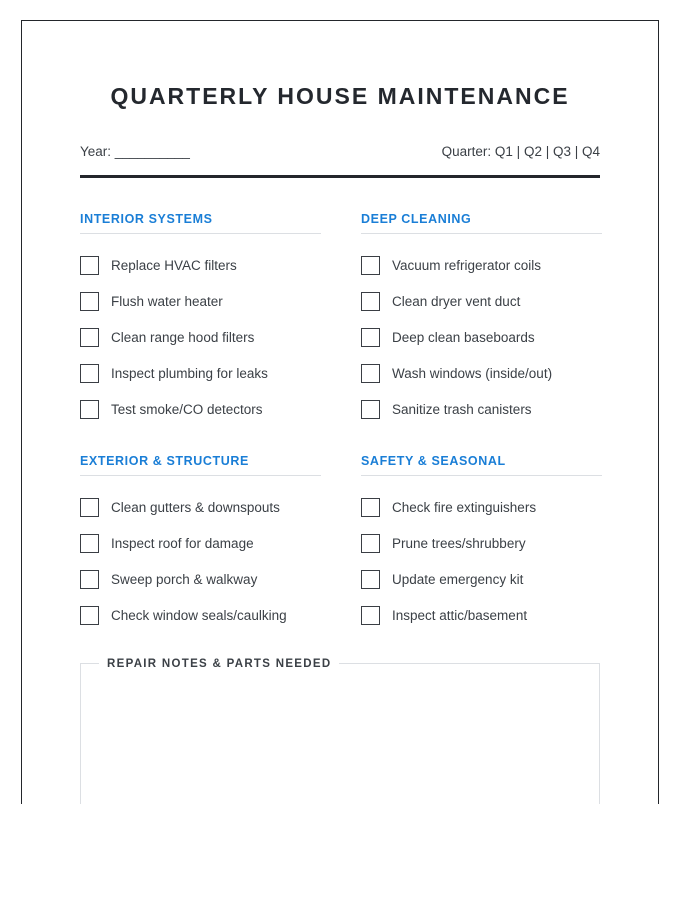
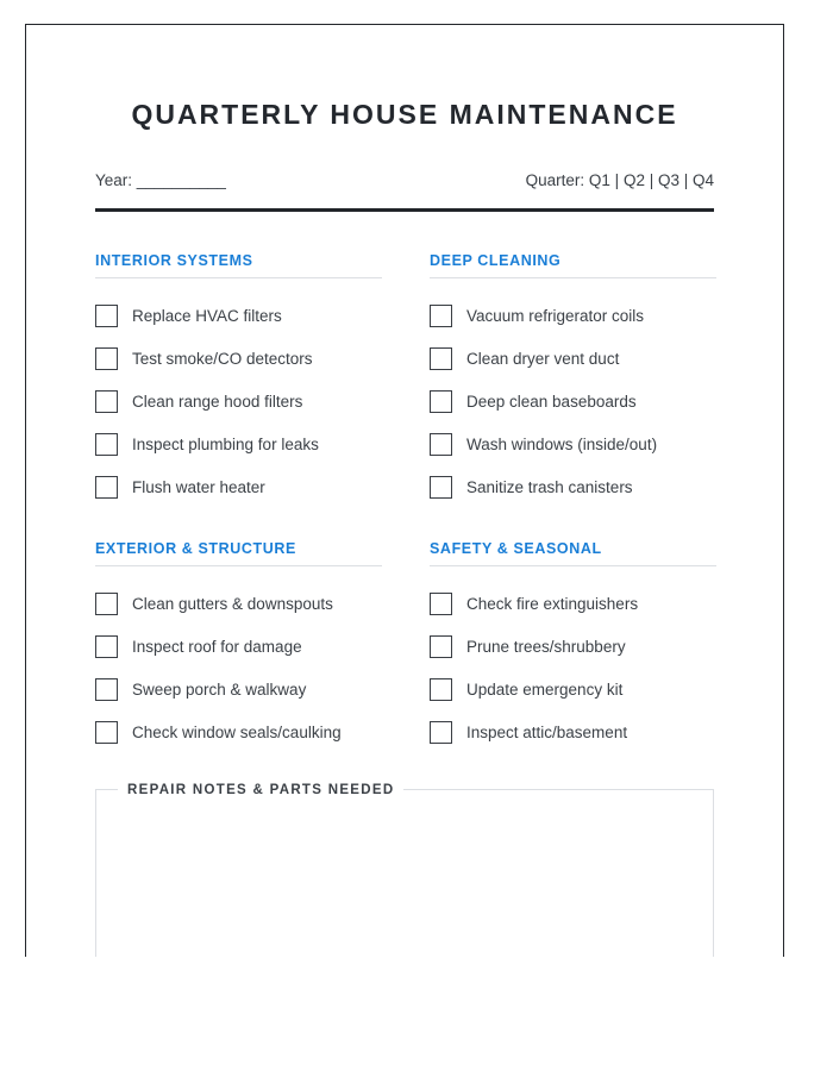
  QUARTERLY HOUSE MAINTENANCE
  Year: __________
  Quarter: Q1 | Q2 | Q3 | Q4
  INTERIOR SYSTEMS
  Replace HVAC filters
- Flush water heater
+ Test smoke/CO detectors
  Clean range hood filters
  Inspect plumbing for leaks
- Test smoke/CO detectors
+ Flush water heater
  EXTERIOR & STRUCTURE
  Clean gutters & downspouts
  Inspect roof for damage
  Sweep porch & walkway
  Check window seals/caulking
  DEEP CLEANING
  Vacuum refrigerator coils
  Clean dryer vent duct
  Deep clean baseboards
  Wash windows (inside/out)
  Sanitize trash canisters
  SAFETY & SEASONAL
  Check fire extinguishers
  Prune trees/shrubbery
  Update emergency kit
  Inspect attic/basement
  REPAIR NOTES & PARTS NEEDED
